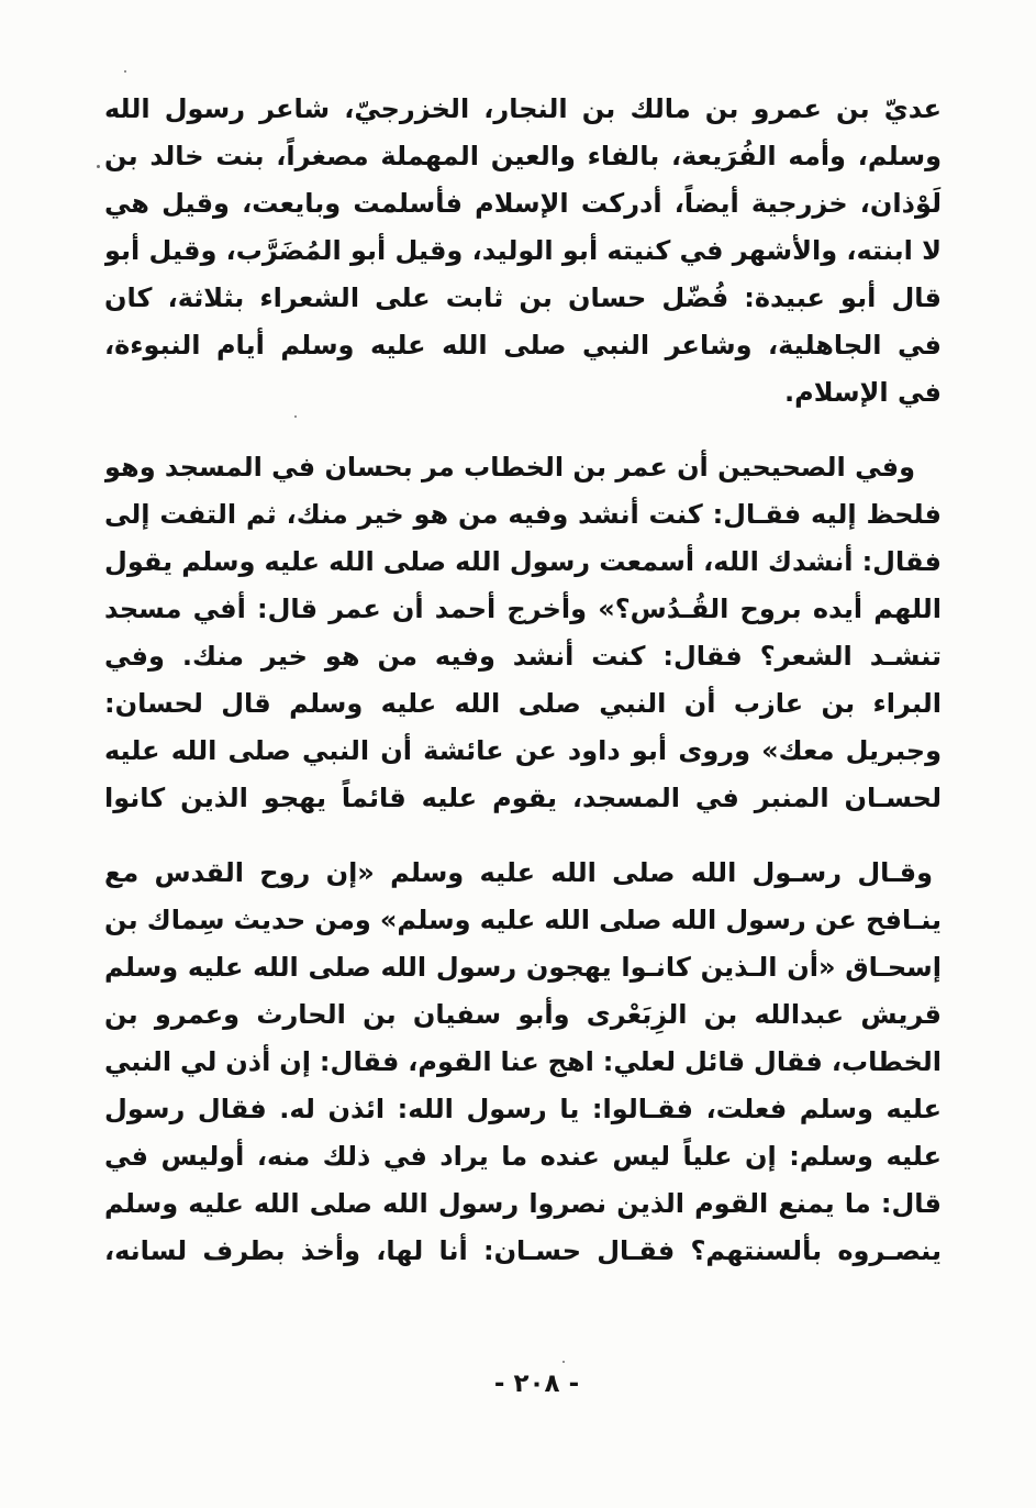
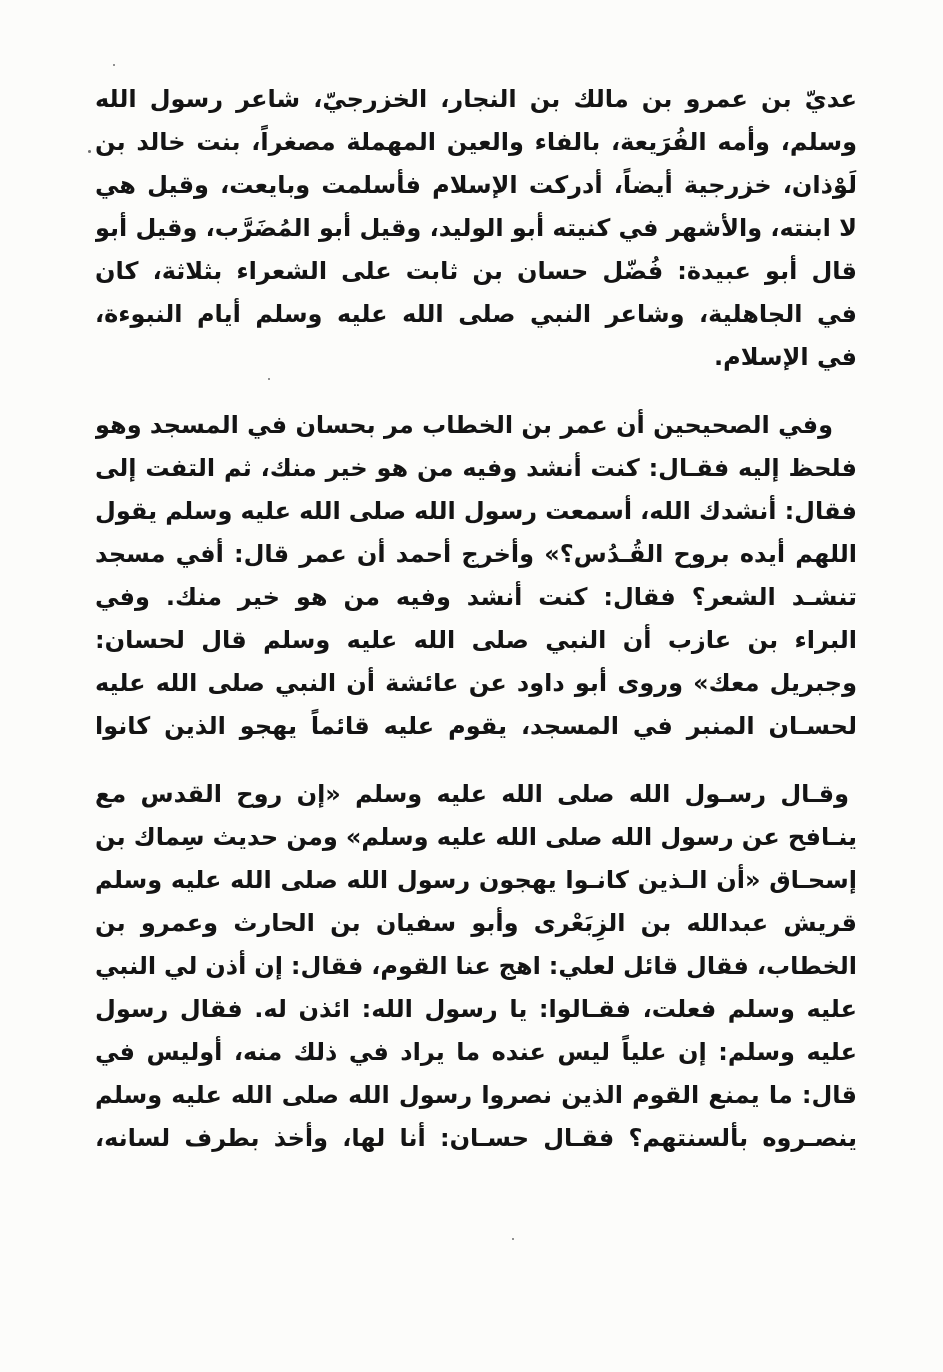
  عديّ بن عمرو بن مالك بن النجار، الخزرجيّ، شاعر رسول الله
  وسلم، وأمه الفُرَيعة، بالفاء والعين المهملة مصغراً، بنت خالد بن
  لَوْذان، خزرجية أيضاً، أدركت الإسلام فأسلمت وبايعت، وقيل هي
  لا ابنته، والأشهر في كنيته أبو الوليد، وقيل أبو المُضَرَّب، وقيل أبو
  قال أبو عبيدة: فُضّل حسان بن ثابت على الشعراء بثلاثة، كان
  في الجاهلية، وشاعر النبي صلى الله عليه وسلم أيام النبوءة،
  في الإسلام.
  وفي الصحيحين أن عمر بن الخطاب مر بحسان في المسجد وهو
  فلحظ إليه فقـال: كنت أنشد وفيه من هو خير منك، ثم التفت إلى
  فقال: أنشدك الله، أسمعت رسول الله صلى الله عليه وسلم يقول
  اللهم أيده بروح القُـدُس؟» وأخرج أحمد أن عمر قال: أفي مسجد
  تنشـد الشعر؟ فقال: كنت أنشد وفيه من هو خير منك. وفي
  البراء بن عازب أن النبي صلى الله عليه وسلم قال لحسان:
  وجبريل معك» وروى أبو داود عن عائشة أن النبي صلى الله عليه
  لحسـان المنبر في المسجد، يقوم عليه قائماً يهجو الذين كانوا
  وقـال رسـول الله صلى الله عليه وسلم «إن روح القدس مع
  ينـافح عن رسول الله صلى الله عليه وسلم» ومن حديث سِماك بن
  إسحـاق «أن الـذين كانـوا يهجون رسول الله صلى الله عليه وسلم
  قريش عبدالله بن الزِبَعْرى وأبو سفيان بن الحارث وعمرو بن
  الخطاب، فقال قائل لعلي: اهج عنا القوم، فقال: إن أذن لي النبي
  عليه وسلم فعلت، فقـالوا: يا رسول الله: ائذن له. فقال رسول
  عليه وسلم: إن علياً ليس عنده ما يراد في ذلك منه، أوليس في
  قال: ما يمنع القوم الذين نصروا رسول الله صلى الله عليه وسلم
  ينصـروه بألسنتهم؟ فقـال حسـان: أنا لها، وأخذ بطرف لسانه،
- - ٢٠٨ -
